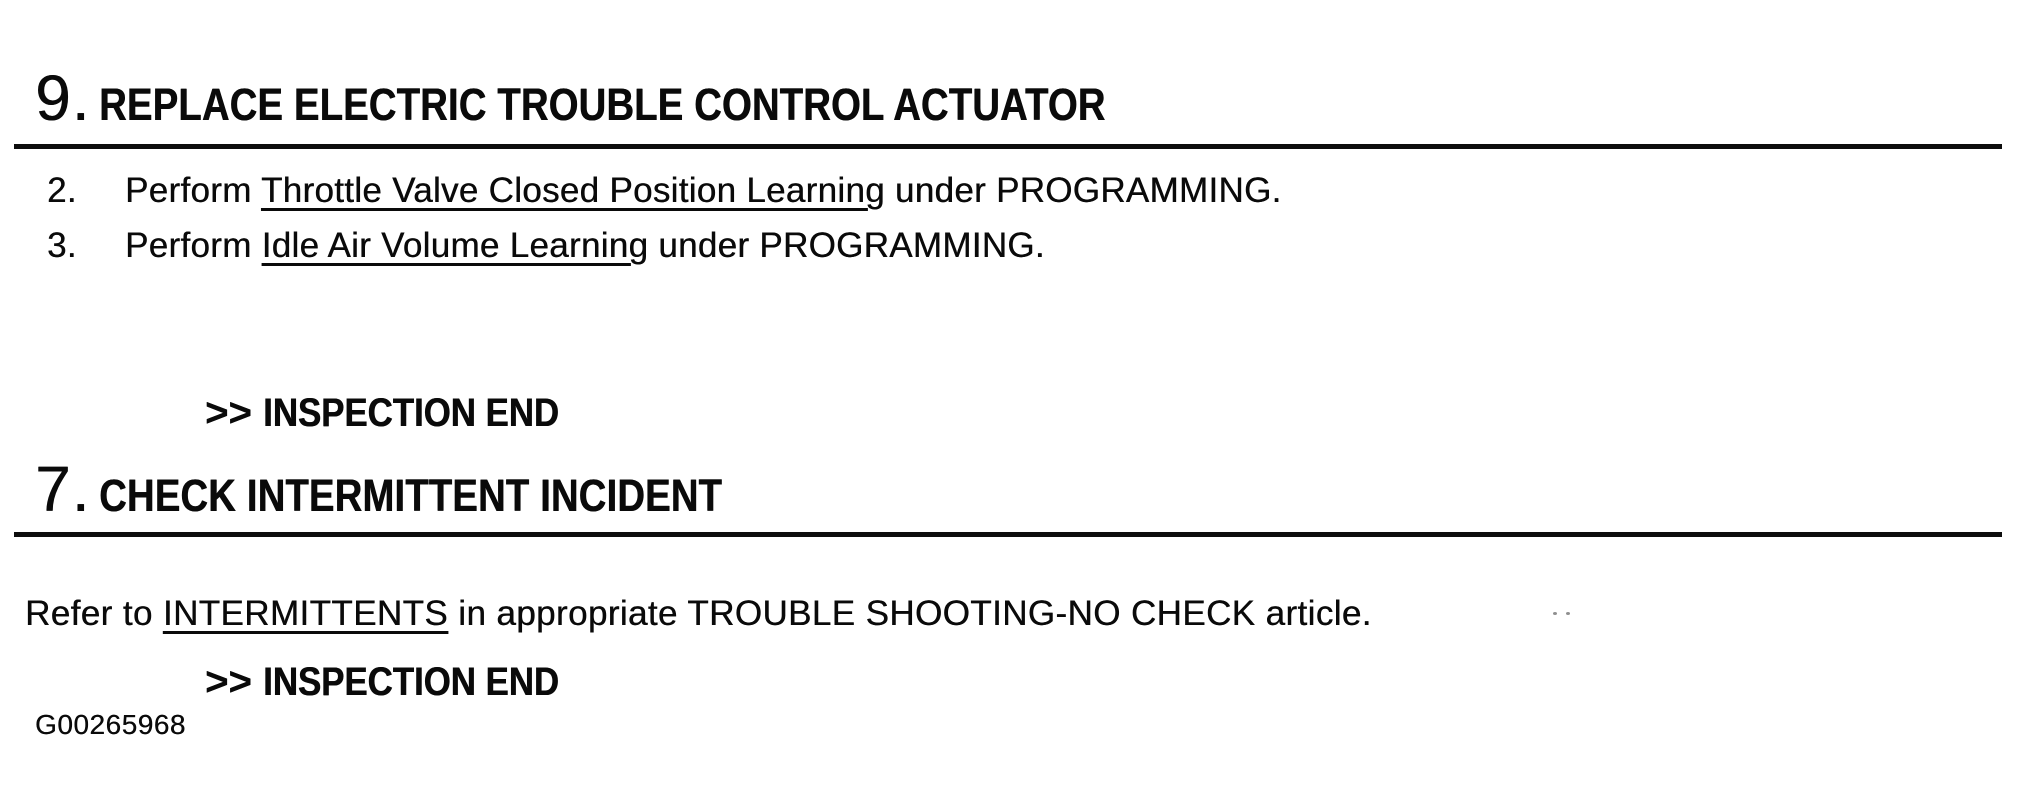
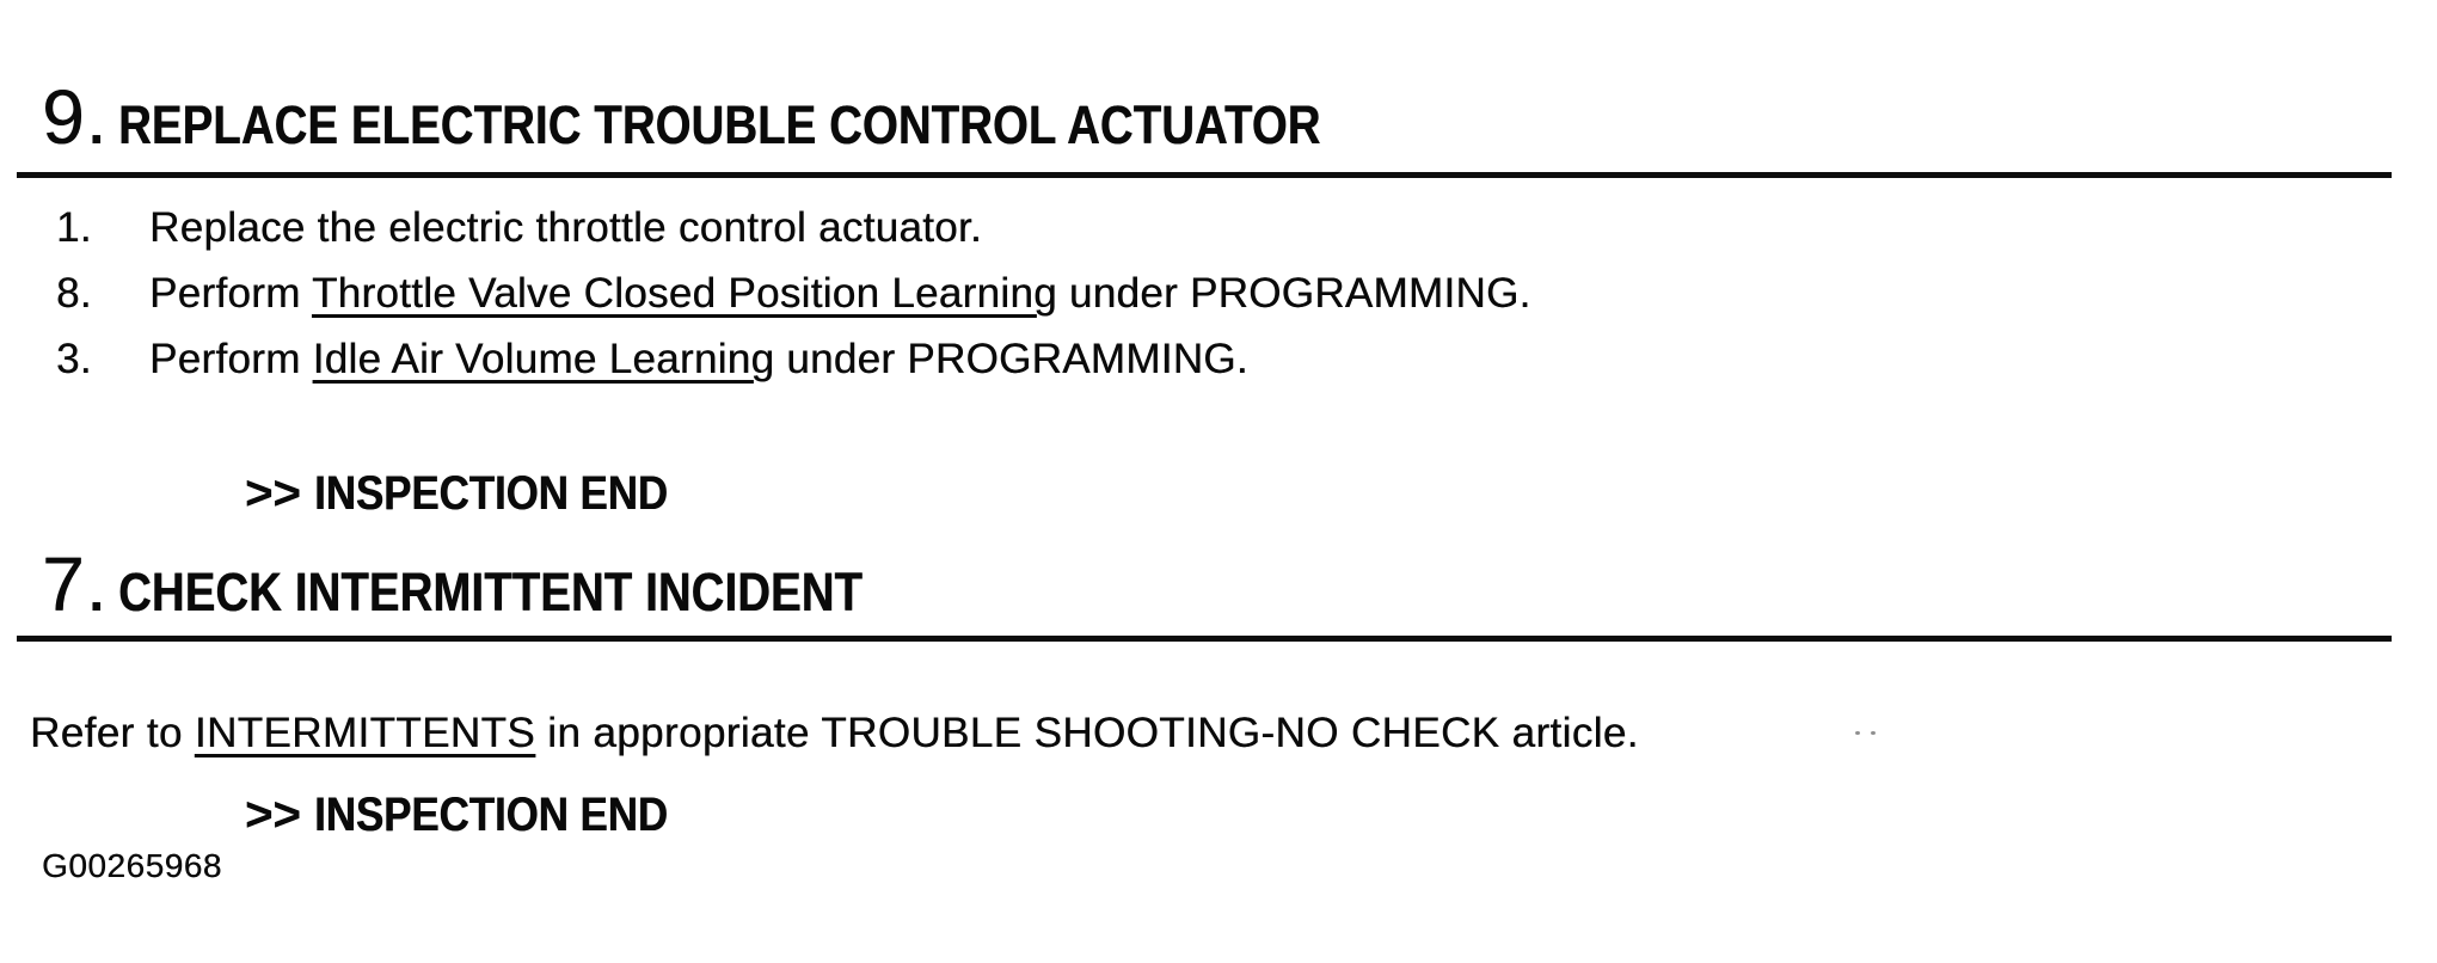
  9.
  REPLACE ELECTRIC TROUBLE CONTROL ACTUATOR
+ 1.
+ Replace the electric throttle control actuator.
- 2.
+ 8.
  Perform Throttle Valve Closed Position Learning under PROGRAMMING.
  3.
  Perform Idle Air Volume Learning under PROGRAMMING.
  >>
  INSPECTION END
  7.
  CHECK INTERMITTENT INCIDENT
  Refer to INTERMITTENTS in appropriate TROUBLE SHOOTING-NO CHECK article.
  >>
  INSPECTION END
  G00265968
